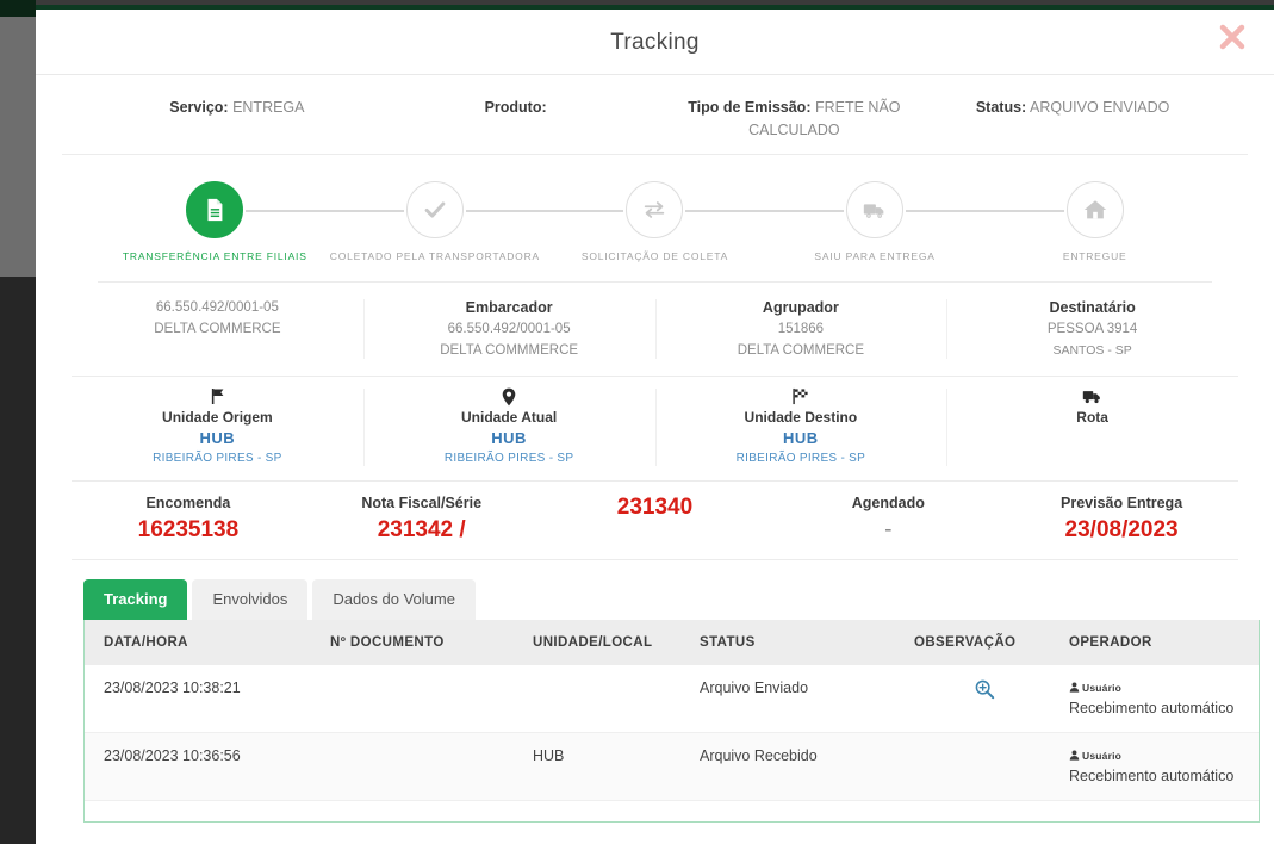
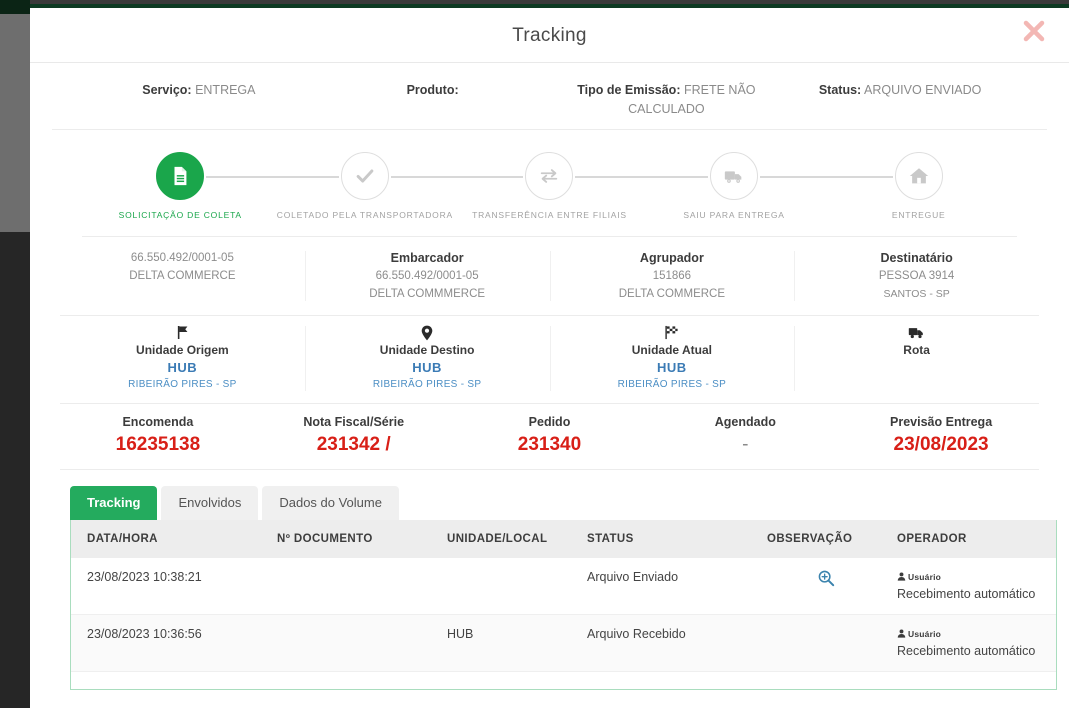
  Tracking
  Serviço: ENTREGA
  Produto:
  Tipo de Emissão: FRETE NÃO CALCULADO
  Status: ARQUIVO ENVIADO
- TRANSFERÊNCIA ENTRE FILIAIS
+ SOLICITAÇÃO DE COLETA
  COLETADO PELA TRANSPORTADORA
- SOLICITAÇÃO DE COLETA
+ TRANSFERÊNCIA ENTRE FILIAIS
  SAIU PARA ENTREGA
  ENTREGUE
  66.550.492/0001-05
  DELTA COMMERCE
  Embarcador
  66.550.492/0001-05
  DELTA COMMMERCE
  Agrupador
  151866
  DELTA COMMERCE
  Destinatário
  PESSOA 3914
  SANTOS - SP
  Unidade Origem
  HUB
  RIBEIRÃO PIRES - SP
- Unidade Atual
+ Unidade Destino
  HUB
  RIBEIRÃO PIRES - SP
- Unidade Destino
+ Unidade Atual
  HUB
  RIBEIRÃO PIRES - SP
  Rota
  Encomenda
  16235138
  Nota Fiscal/Série
  231342 /
+ Pedido
  231340
  Agendado
  -
  Previsão Entrega
  23/08/2023
  Tracking
  Envolvidos
  Dados do Volume
  DATA/HORA	Nº DOCUMENTO	UNIDADE/LOCAL	STATUS	OBSERVAÇÃO	OPERADOR
  23/08/2023 10:38:21			Arquivo Enviado		Usuário Recebimento automático
  23/08/2023 10:36:56		HUB	Arquivo Recebido		Usuário Recebimento automático
